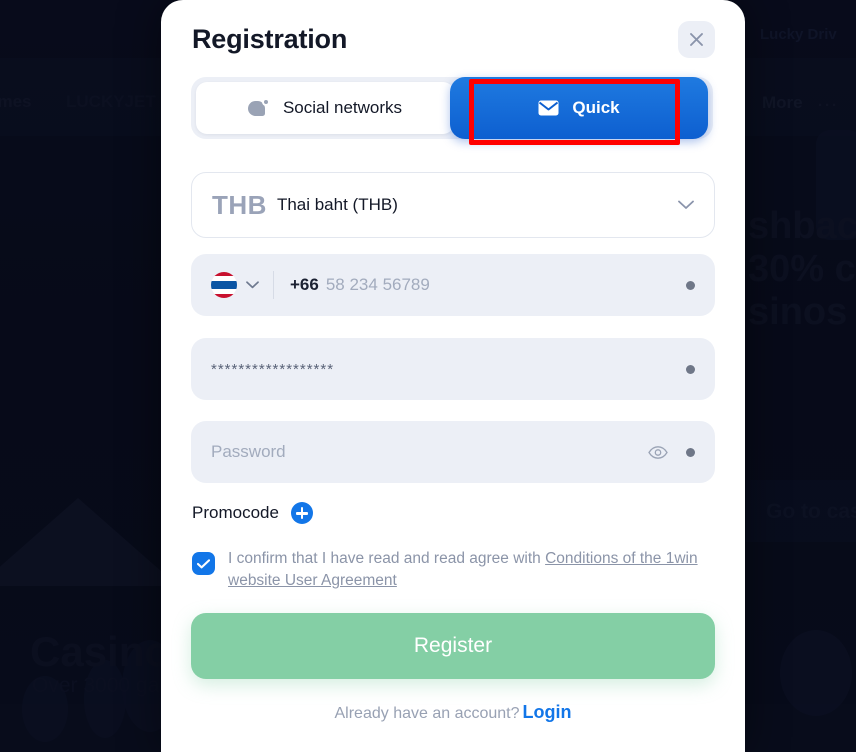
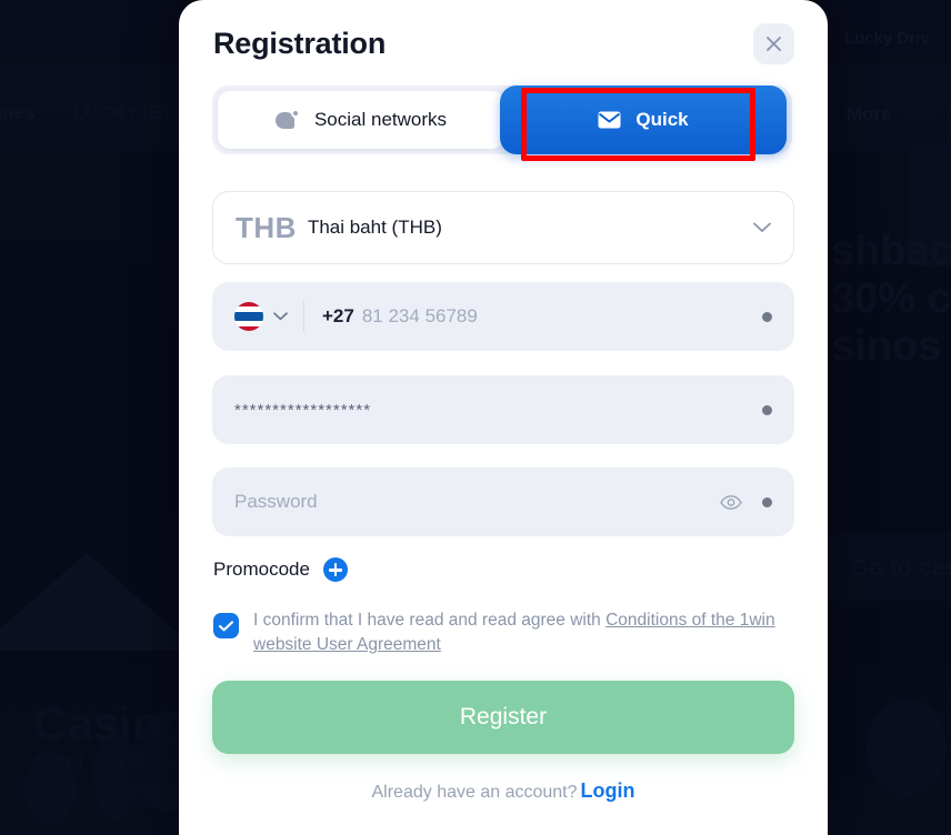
  Casino
  Registration
  Social networks
  Quick
  THB
  Thai baht (THB)
- +66
+ +27
- 58 234 56789
+ 81 234 56789
  ******************
  Password
  Promocode
  I confirm that I have read and read agree with Conditions of the 1win website User Agreement
  Register
  Already have an account? Login
